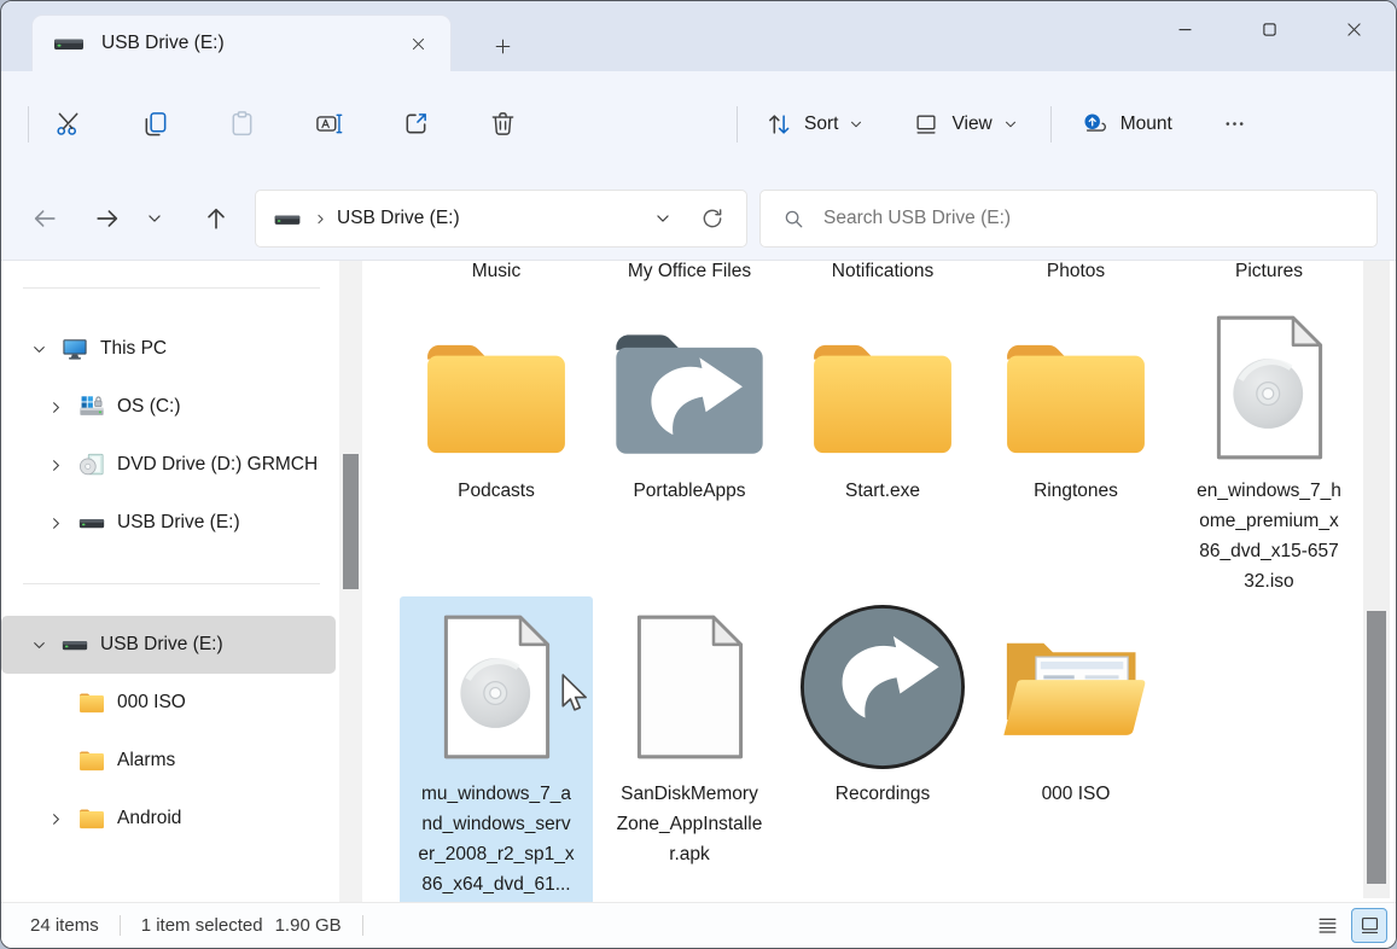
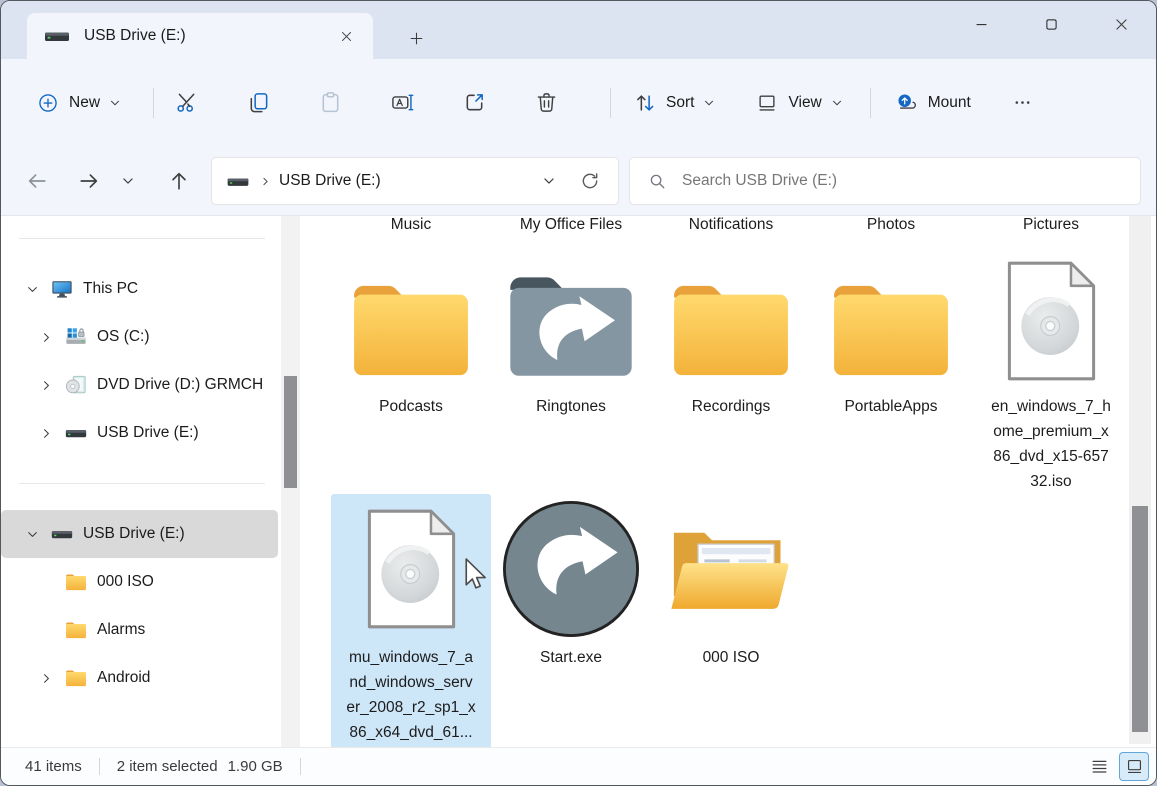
  USB Drive (E:)
+ New
  Sort
  View
  Mount
  USB Drive (E:)
  Search USB Drive (E:)
  This PC
  OS (C:)
  DVD Drive (D:) GRMCH
  USB Drive (E:)
  USB Drive (E:)
  000 ISO
  Alarms
  Android
  Music
  My Office Files
  Notifications
  Photos
  Pictures
  Podcasts
- PortableApps
+ Ringtones
- Start.exe
+ Recordings
- Ringtones
+ PortableApps
  en_windows_7_h
  ome_premium_x
  86_dvd_x15-657
  32.iso
  mu_windows_7_a
  nd_windows_serv
  er_2008_r2_sp1_x
  86_x64_dvd_61...
- SanDiskMemory
- Zone_AppInstalle
- r.apk
- Recordings
+ Start.exe
  000 ISO
- 24 items
+ 41 items
- 1 item selected
+ 2 item selected
  1.90 GB
